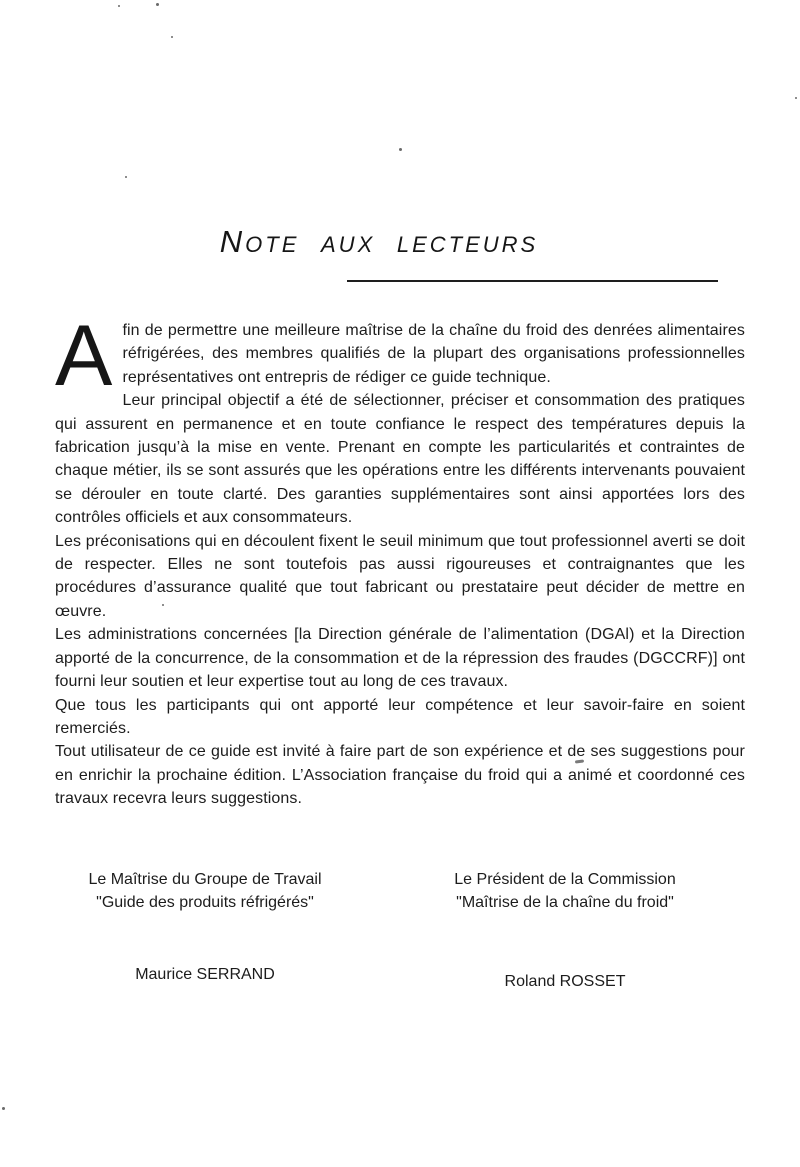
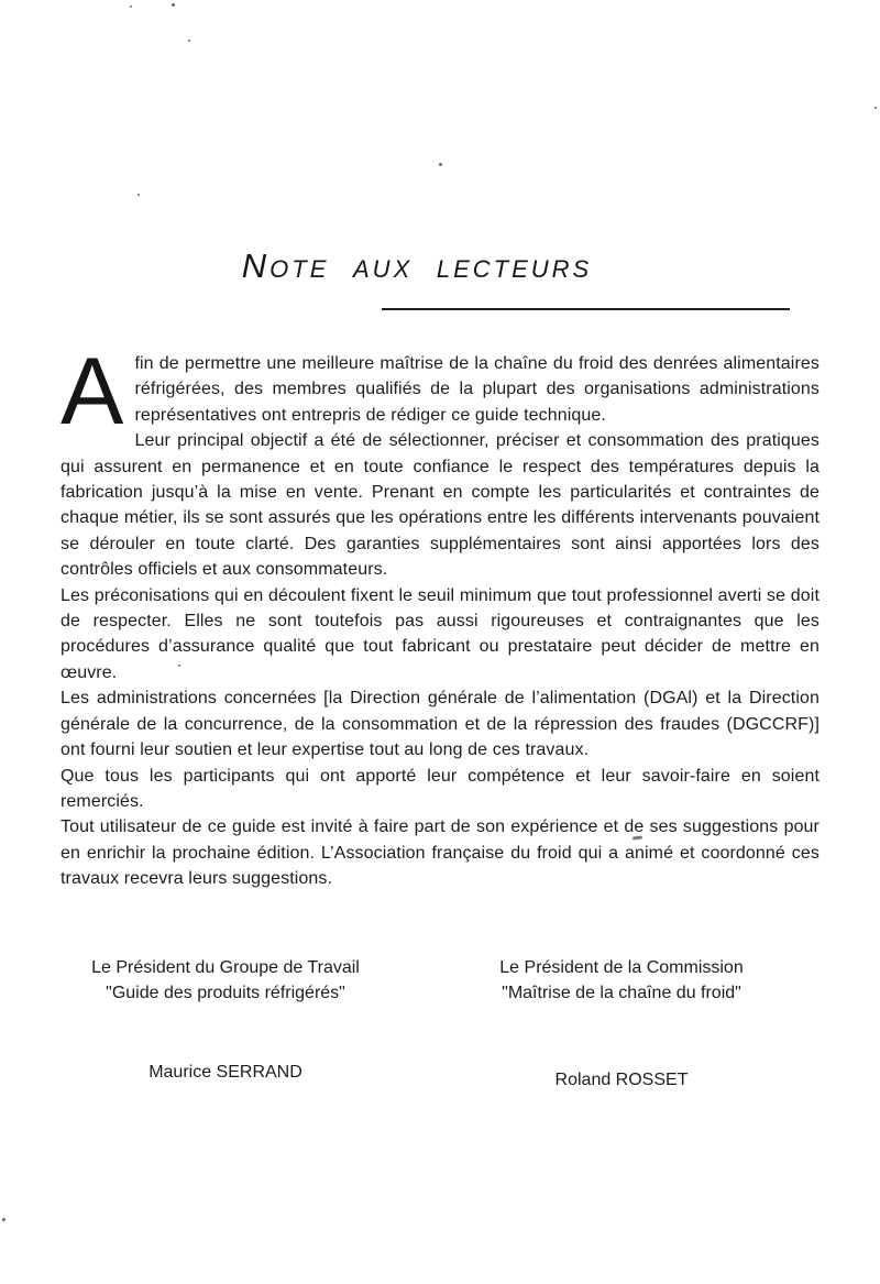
  Note aux lecteurs
  A
- fin de permettre une meilleure maîtrise de la chaîne du froid des denrées alimentaires réfrigérées, des membres qualifiés de la plupart des organisations professionnelles représentatives ont entrepris de rédiger ce guide technique.
+ fin de permettre une meilleure maîtrise de la chaîne du froid des denrées alimentaires réfrigérées, des membres qualifiés de la plupart des organisations administrations représentatives ont entrepris de rédiger ce guide technique.
  Leur principal objectif a été de sélectionner, préciser et consommation des pratiques qui assurent en permanence et en toute confiance le respect des températures depuis la fabrication jusqu’à la mise en vente. Prenant en compte les particularités et contraintes de chaque métier, ils se sont assurés que les opérations entre les différents intervenants pouvaient se dérouler en toute clarté. Des garanties supplémentaires sont ainsi apportées lors des contrôles officiels et aux consommateurs.
  Les préconisations qui en découlent fixent le seuil minimum que tout professionnel averti se doit de respecter. Elles ne sont toutefois pas aussi rigoureuses et contraignantes que les procédures d’assurance qualité que tout fabricant ou prestataire peut décider de mettre en œuvre.
- Les administrations concernées [la Direction générale de l’alimentation (DGAl) et la Direction apporté de la concurrence, de la consommation et de la répression des fraudes (DGCCRF)] ont fourni leur soutien et leur expertise tout au long de ces travaux.
+ Les administrations concernées [la Direction générale de l’alimentation (DGAl) et la Direction générale de la concurrence, de la consommation et de la répression des fraudes (DGCCRF)] ont fourni leur soutien et leur expertise tout au long de ces travaux.
  Que tous les participants qui ont apporté leur compétence et leur savoir-faire en soient remerciés.
  Tout utilisateur de ce guide est invité à faire part de son expérience et de ses suggestions pour en enrichir la prochaine édition. L’Association française du froid qui a animé et coordonné ces travaux recevra leurs suggestions.
- Le Maîtrise du Groupe de Travail
+ Le Président du Groupe de Travail
  "Guide des produits réfrigérés"
  Le Président de la Commission
  "Maîtrise de la chaîne du froid"
  Maurice SERRAND
  Roland ROSSET
